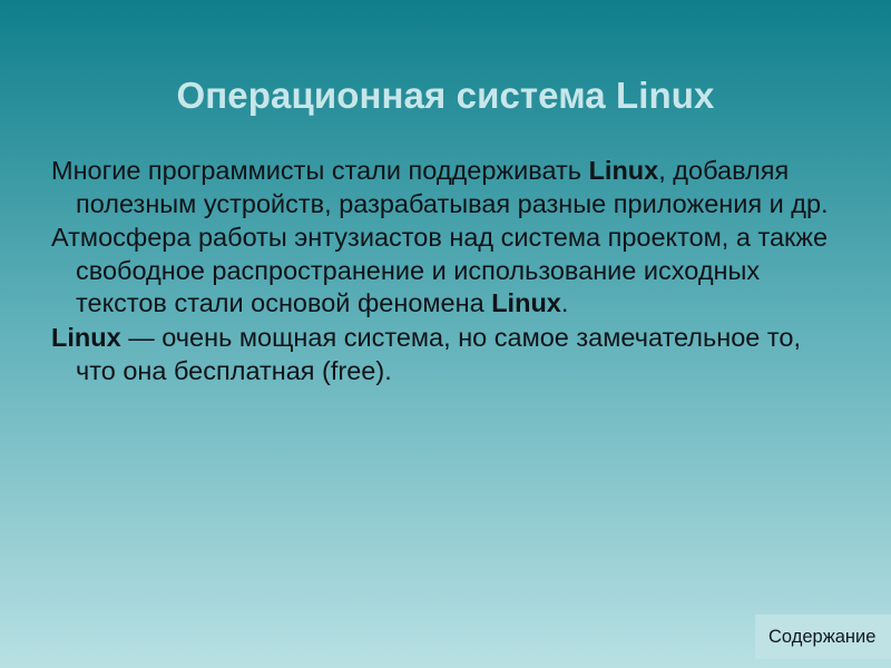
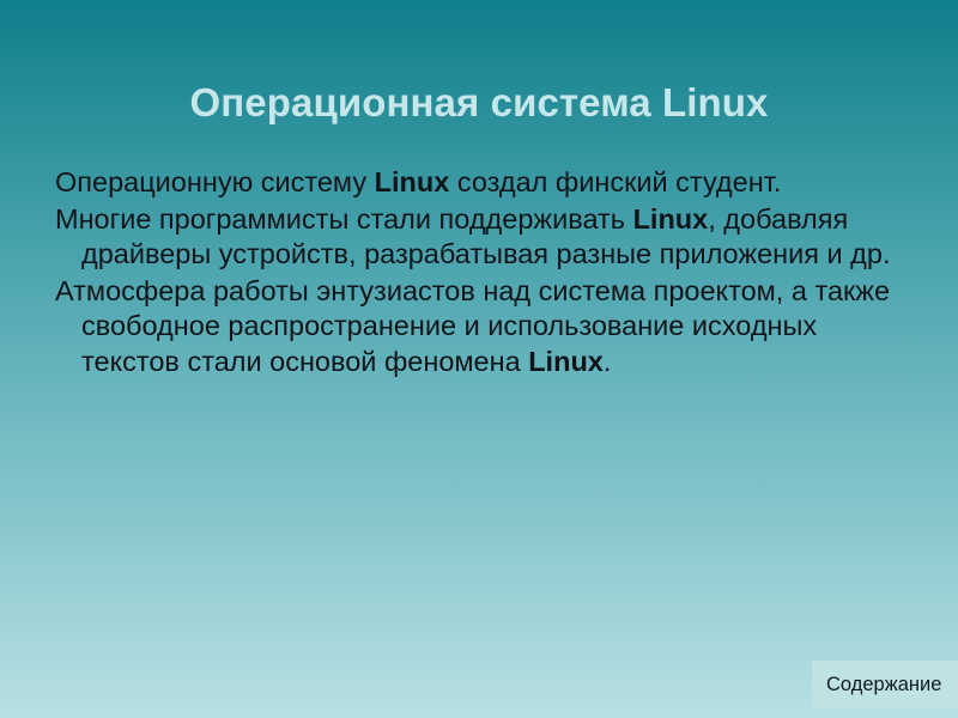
  Операционная система Linux
+ Операционную систему Linux создал финский студент.
- Многие программисты стали поддерживать Linux, добавляя полезным устройств, разрабатывая разные приложения и др.
+ Многие программисты стали поддерживать Linux, добавляя драйверы устройств, разрабатывая разные приложения и др.
  Атмосфера работы энтузиастов над система проектом, а также свободное распространение и использование исходных текстов стали основой феномена Linux.
- Linux — очень мощная система, но самое замечательное то, что она бесплатная (free).
  Содержание
